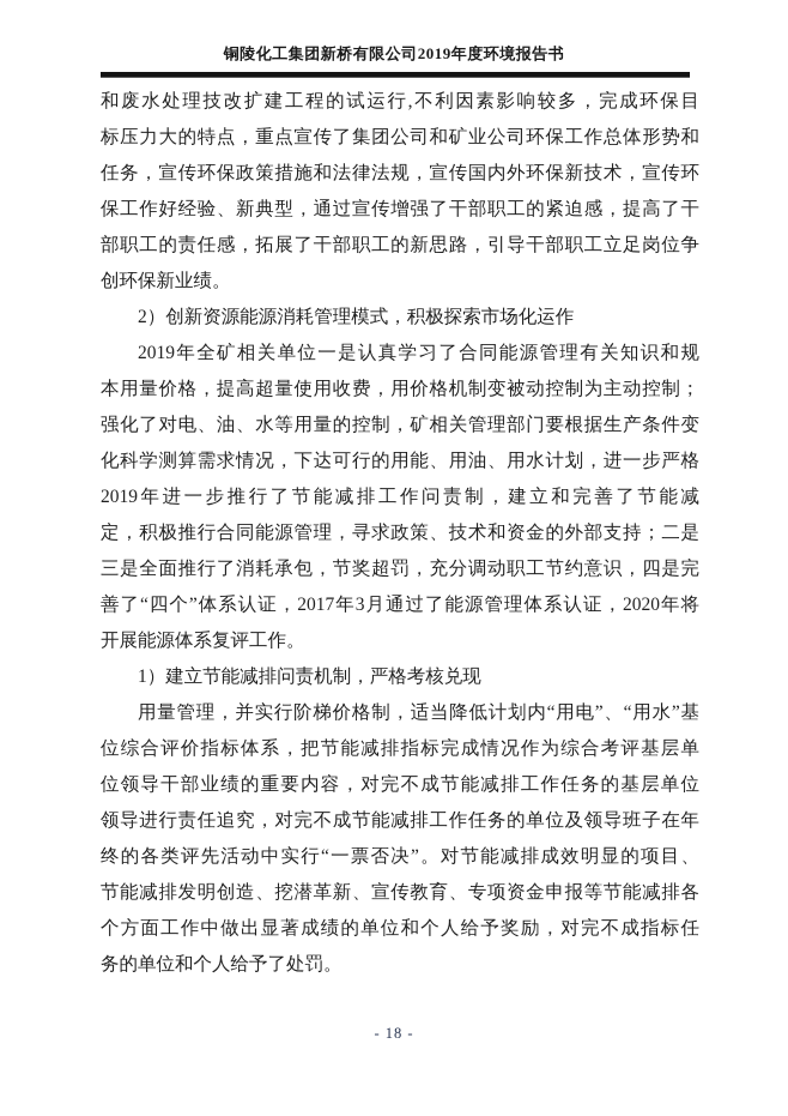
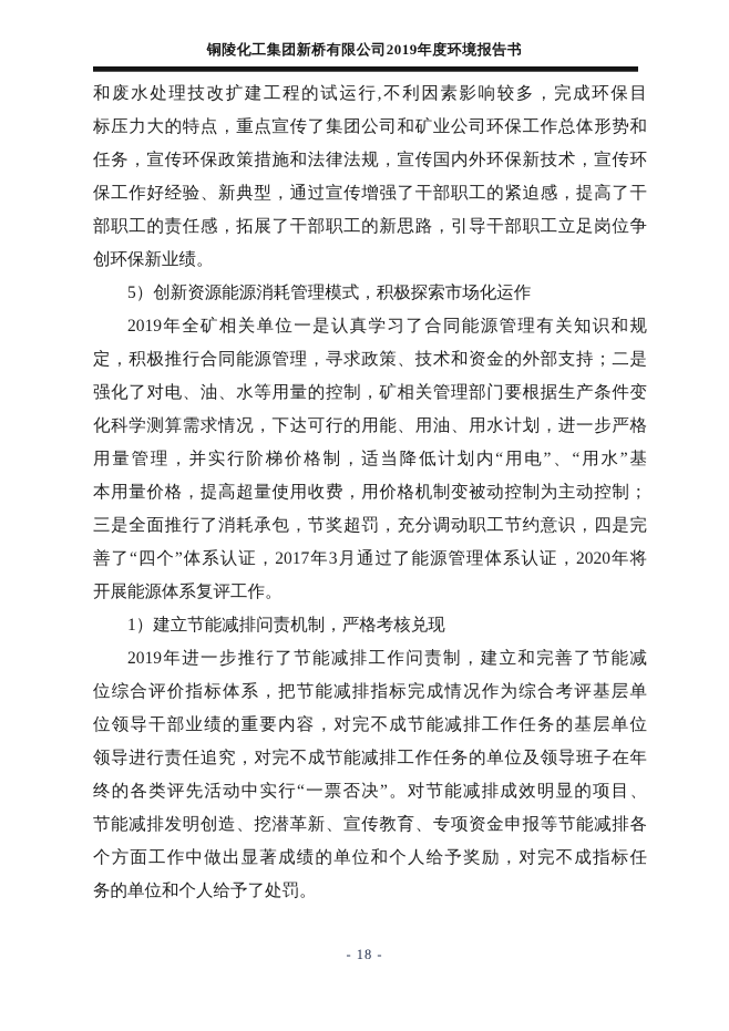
  铜陵化工集团新桥有限公司2019年度环境报告书
  和废水处理技改扩建工程的试运行,不利因素影响较多，完成环保目
  标压力大的特点，重点宣传了集团公司和矿业公司环保工作总体形势和
  任务，宣传环保政策措施和法律法规，宣传国内外环保新技术，宣传环
  保工作好经验、新典型，通过宣传增强了干部职工的紧迫感，提高了干
  部职工的责任感，拓展了干部职工的新思路，引导干部职工立足岗位争
  创环保新业绩。
- 2）创新资源能源消耗管理模式，积极探索市场化运作
+ 5）创新资源能源消耗管理模式，积极探索市场化运作
  2019年全矿相关单位一是认真学习了合同能源管理有关知识和规
- 本用量价格，提高超量使用收费，用价格机制变被动控制为主动控制；
+ 定，积极推行合同能源管理，寻求政策、技术和资金的外部支持；二是
  强化了对电、油、水等用量的控制，矿相关管理部门要根据生产条件变
  化科学测算需求情况，下达可行的用能、用油、用水计划，进一步严格
- 2019年进一步推行了节能减排工作问责制，建立和完善了节能减
+ 用量管理，并实行阶梯价格制，适当降低计划内“用电”、“用水”基
- 定，积极推行合同能源管理，寻求政策、技术和资金的外部支持；二是
+ 本用量价格，提高超量使用收费，用价格机制变被动控制为主动控制；
  三是全面推行了消耗承包，节奖超罚，充分调动职工节约意识，四是完
  善了“四个”体系认证，2017年3月通过了能源管理体系认证，2020年将
  开展能源体系复评工作。
  1）建立节能减排问责机制，严格考核兑现
- 用量管理，并实行阶梯价格制，适当降低计划内“用电”、“用水”基
+ 2019年进一步推行了节能减排工作问责制，建立和完善了节能减
  位综合评价指标体系，把节能减排指标完成情况作为综合考评基层单
  位领导干部业绩的重要内容，对完不成节能减排工作任务的基层单位
  领导进行责任追究，对完不成节能减排工作任务的单位及领导班子在年
  终的各类评先活动中实行“一票否决”。对节能减排成效明显的项目、
  节能减排发明创造、挖潜革新、宣传教育、专项资金申报等节能减排各
  个方面工作中做出显著成绩的单位和个人给予奖励，对完不成指标任
  务的单位和个人给予了处罚。
  - 18 -
